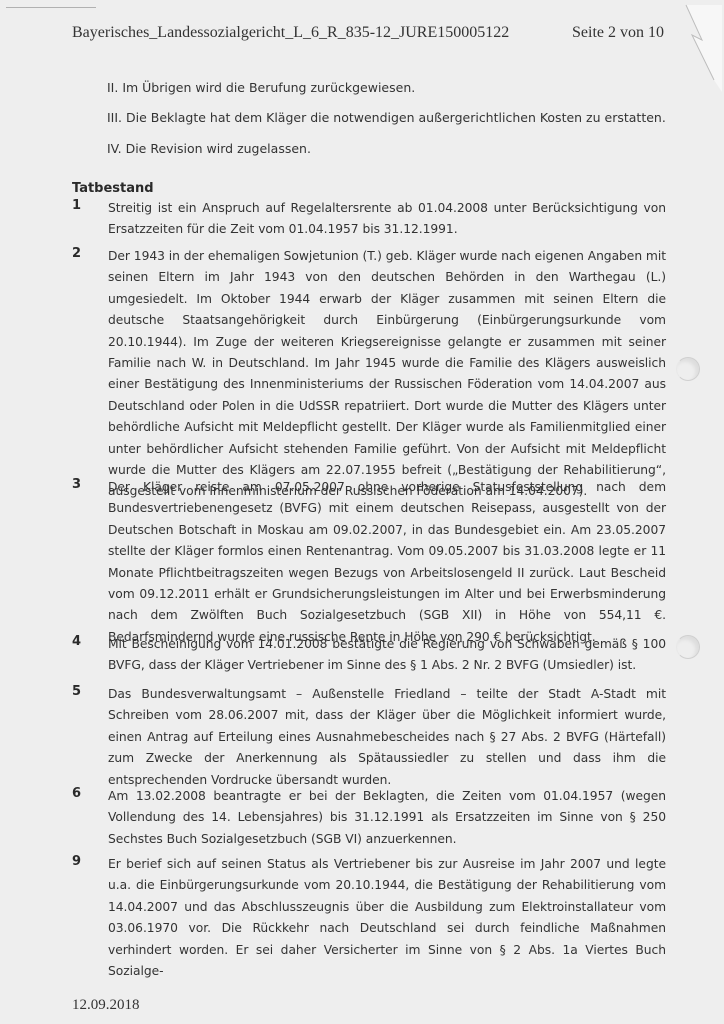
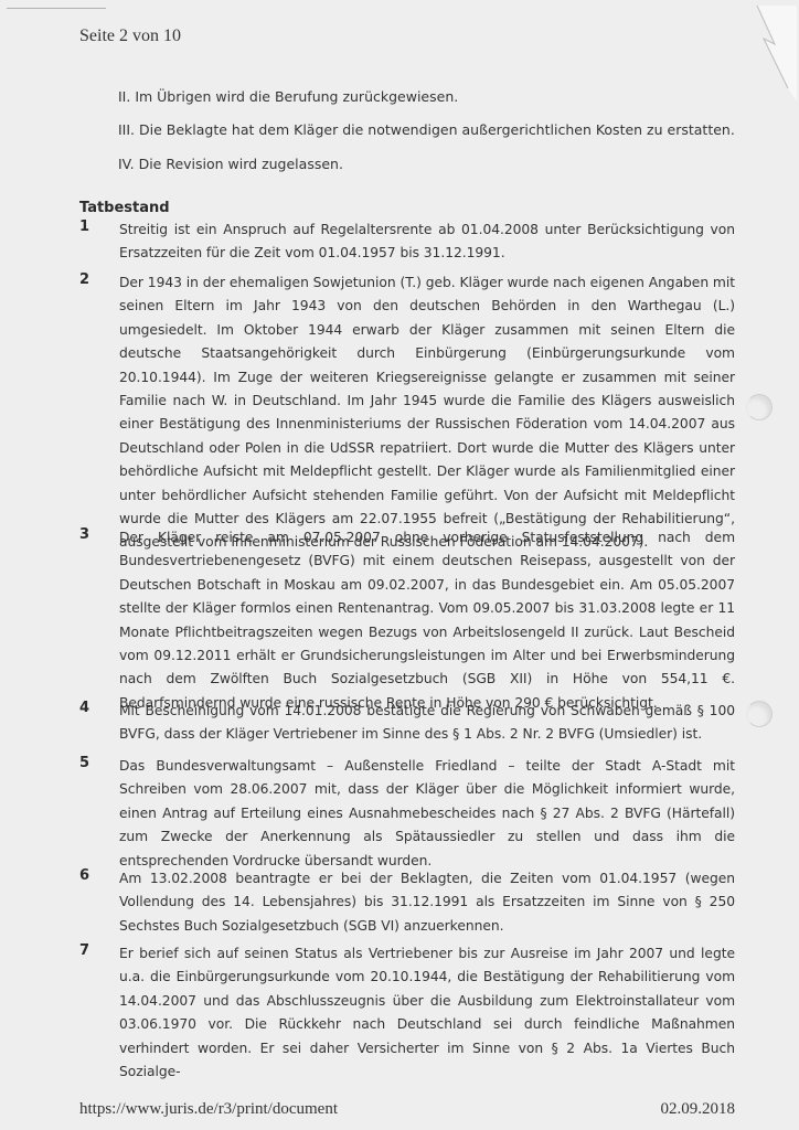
- Bayerisches_Landessozialgericht_L_6_R_835-12_JURE150005122
  Seite 2 von 10
  II. Im Übrigen wird die Berufung zurückgewiesen.
  III. Die Beklagte hat dem Kläger die notwendigen außergerichtlichen Kosten zu erstatten.
  IV. Die Revision wird zugelassen.
  Tatbestand
  1
  Streitig ist ein Anspruch auf Regelaltersrente ab 01.04.2008 unter Berücksichtigung von Ersatzzeiten für die Zeit vom 01.04.1957 bis 31.12.1991.
  2
  Der 1943 in der ehemaligen Sowjetunion (T.) geb. Kläger wurde nach eigenen Angaben mit seinen Eltern im Jahr 1943 von den deutschen Behörden in den Warthegau (L.) umgesiedelt. Im Oktober 1944 erwarb der Kläger zusammen mit seinen Eltern die deutsche Staatsangehörigkeit durch Einbürgerung (Einbürgerungsurkunde vom 20.10.1944). Im Zuge der weiteren Kriegsereignisse gelangte er zusammen mit seiner Familie nach W. in Deutschland. Im Jahr 1945 wurde die Familie des Klägers ausweislich einer Bestätigung des Innenministeriums der Russischen Föderation vom 14.04.2007 aus Deutschland oder Polen in die UdSSR repatriiert. Dort wurde die Mutter des Klägers unter behördliche Aufsicht mit Meldepflicht gestellt. Der Kläger wurde als Familienmitglied einer unter behördlicher Aufsicht stehenden Familie geführt. Von der Aufsicht mit Meldepflicht wurde die Mutter des Klägers am 22.07.1955 befreit („Bestätigung der Rehabilitierung“, ausgestellt vom Innenministerium der Russischen Föderation am 14.04.2007).
  3
- Der Kläger reiste am 07.05.2007 ohne vorherige Statusfeststellung nach dem Bundesvertriebenengesetz (BVFG) mit einem deutschen Reisepass, ausgestellt von der Deutschen Botschaft in Moskau am 09.02.2007, in das Bundesgebiet ein. Am 23.05.2007 stellte der Kläger formlos einen Rentenantrag. Vom 09.05.2007 bis 31.03.2008 legte er 11 Monate Pflichtbeitragszeiten wegen Bezugs von Arbeitslosengeld II zurück. Laut Bescheid vom 09.12.2011 erhält er Grundsicherungsleistungen im Alter und bei Erwerbsminderung nach dem Zwölften Buch Sozialgesetzbuch (SGB XII) in Höhe von 554,11 €. Bedarfsmindernd wurde eine russische Rente in Höhe von 290 € berücksichtigt.
+ Der Kläger reiste am 07.05.2007 ohne vorherige Statusfeststellung nach dem Bundesvertriebenengesetz (BVFG) mit einem deutschen Reisepass, ausgestellt von der Deutschen Botschaft in Moskau am 09.02.2007, in das Bundesgebiet ein. Am 05.05.2007 stellte der Kläger formlos einen Rentenantrag. Vom 09.05.2007 bis 31.03.2008 legte er 11 Monate Pflichtbeitragszeiten wegen Bezugs von Arbeitslosengeld II zurück. Laut Bescheid vom 09.12.2011 erhält er Grundsicherungsleistungen im Alter und bei Erwerbsminderung nach dem Zwölften Buch Sozialgesetzbuch (SGB XII) in Höhe von 554,11 €. Bedarfsmindernd wurde eine russische Rente in Höhe von 290 € berücksichtigt.
  4
  Mit Bescheinigung vom 14.01.2008 bestätigte die Regierung von Schwaben gemäß § 100 BVFG, dass der Kläger Vertriebener im Sinne des § 1 Abs. 2 Nr. 2 BVFG (Umsiedler) ist.
  5
  Das Bundesverwaltungsamt – Außenstelle Friedland – teilte der Stadt A-Stadt mit Schreiben vom 28.06.2007 mit, dass der Kläger über die Möglichkeit informiert wurde, einen Antrag auf Erteilung eines Ausnahmebescheides nach § 27 Abs. 2 BVFG (Härtefall) zum Zwecke der Anerkennung als Spätaussiedler zu stellen und dass ihm die entsprechenden Vordrucke übersandt wurden.
  6
  Am 13.02.2008 beantragte er bei der Beklagten, die Zeiten vom 01.04.1957 (wegen Vollendung des 14. Lebensjahres) bis 31.12.1991 als Ersatzzeiten im Sinne von § 250 Sechstes Buch Sozialgesetzbuch (SGB VI) anzuerkennen.
- 9
+ 7
  Er berief sich auf seinen Status als Vertriebener bis zur Ausreise im Jahr 2007 und legte u.a. die Einbürgerungsurkunde vom 20.10.1944, die Bestätigung der Rehabilitierung vom 14.04.2007 und das Abschlusszeugnis über die Ausbildung zum Elektroinstallateur vom 03.06.1970 vor. Die Rückkehr nach Deutschland sei durch feindliche Maßnahmen verhindert worden. Er sei daher Versicherter im Sinne von § 2 Abs. 1a Viertes Buch Sozialge-
+ https://www.juris.de/r3/print/document
- 12.09.2018
+ 02.09.2018
